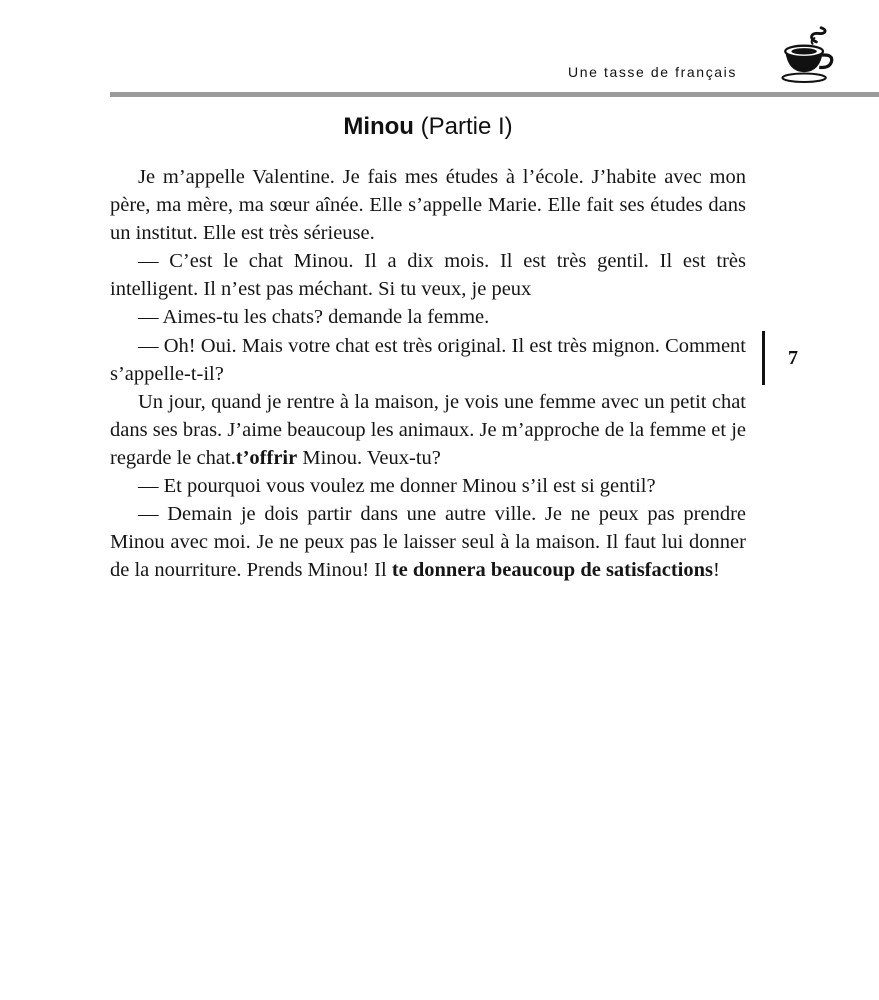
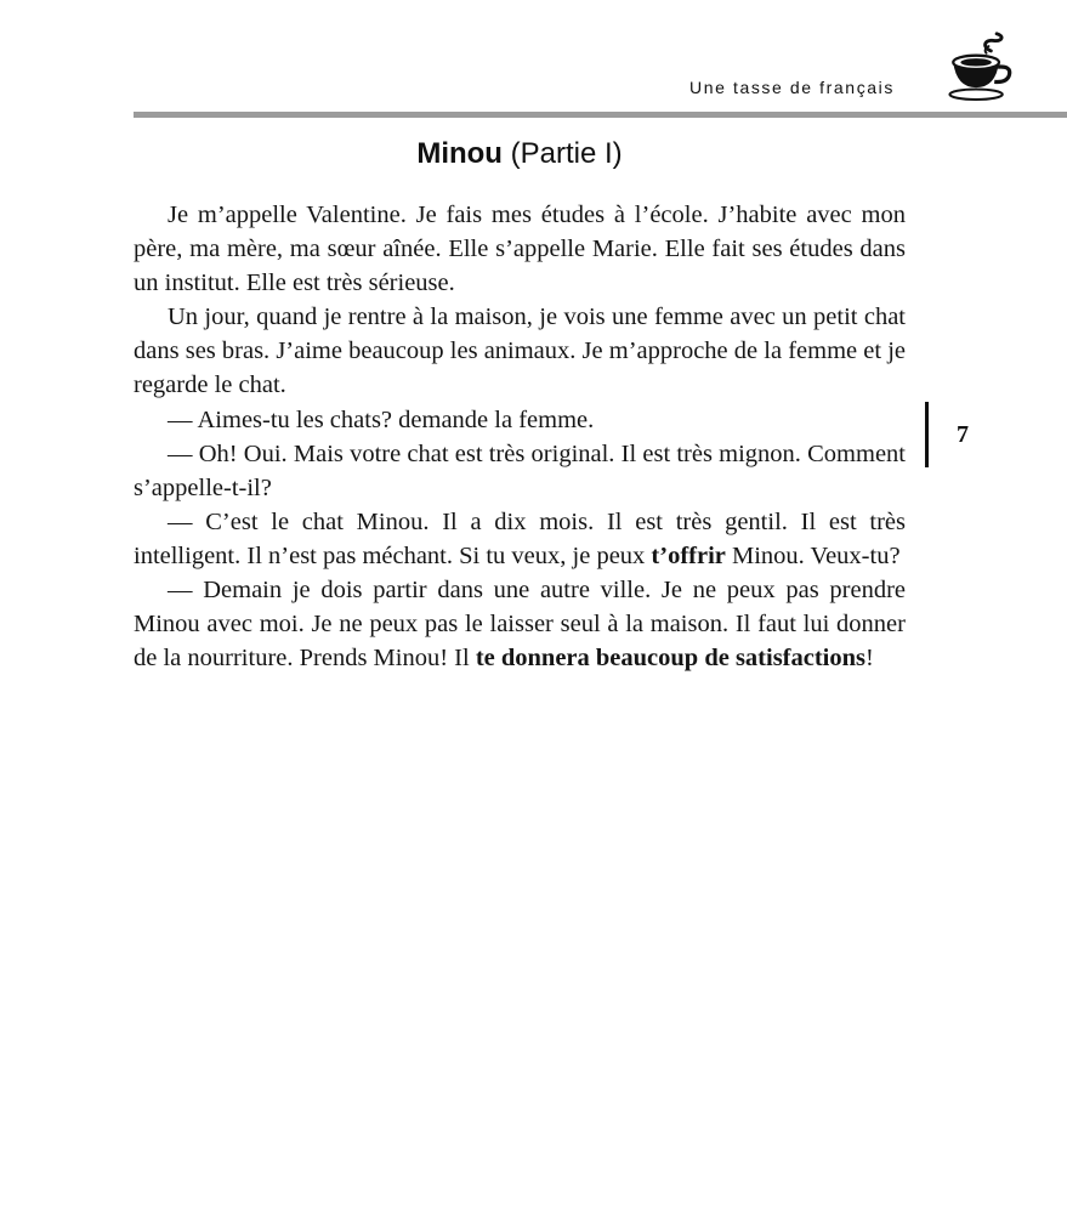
  Une tasse de français
  7
  Minou (Partie I)
  Je m’appelle Valentine. Je fais mes études à l’école. J’habite avec mon père, ma mère, ma sœur aînée. Elle s’appelle Marie. Elle fait ses études dans un institut. Elle est très sérieuse.
- — C’est le chat Minou. Il a dix mois. Il est très gentil. Il est très intelligent. Il n’est pas méchant. Si tu veux, je peux
+ Un jour, quand je rentre à la maison, je vois une femme avec un petit chat dans ses bras. J’aime beaucoup les animaux. Je m’approche de la femme et je regarde le chat.
  — Aimes-tu les chats? demande la femme.
  — Oh! Oui. Mais votre chat est très original. Il est très mignon. Comment s’appelle-t-il?
- Un jour, quand je rentre à la maison, je vois une femme avec un petit chat dans ses bras. J’aime beaucoup les animaux. Je m’approche de la femme et je regarde le chat.t’offrir Minou. Veux-tu?
+ — C’est le chat Minou. Il a dix mois. Il est très gentil. Il est très intelligent. Il n’est pas méchant. Si tu veux, je peux t’offrir Minou. Veux-tu?
- — Et pourquoi vous voulez me donner Minou s’il est si gentil?
  — Demain je dois partir dans une autre ville. Je ne peux pas prendre Minou avec moi. Je ne peux pas le laisser seul à la maison. Il faut lui donner de la nourriture. Prends Minou! Il te donnera beaucoup de satisfactions!
